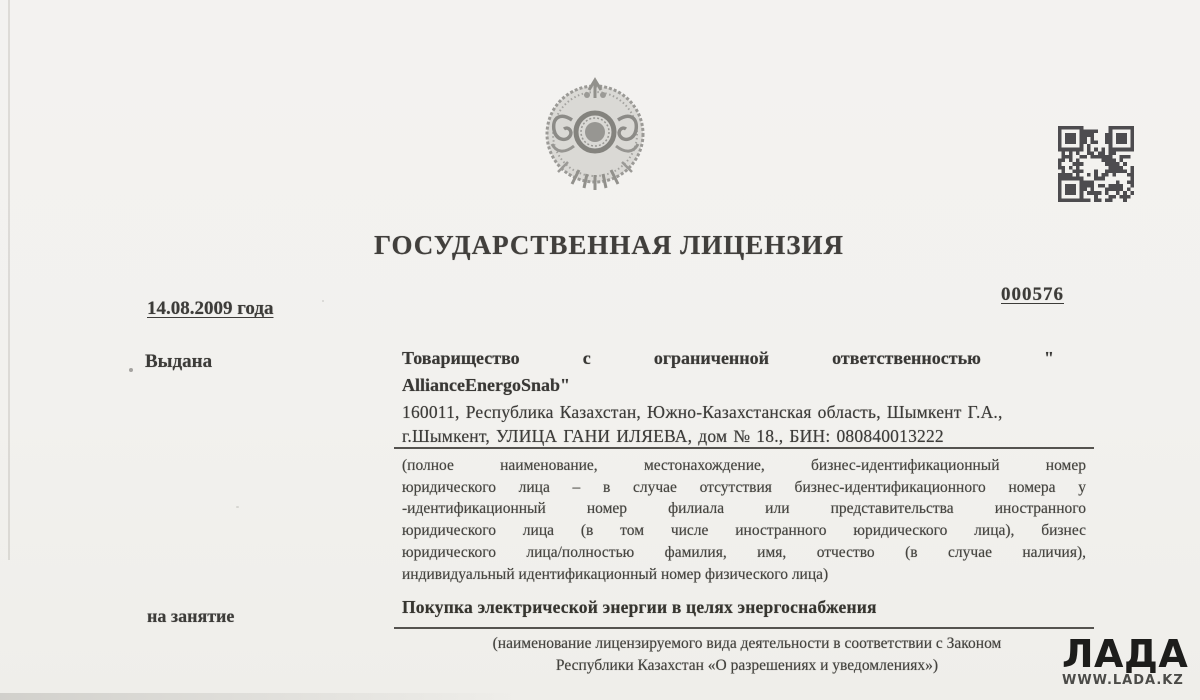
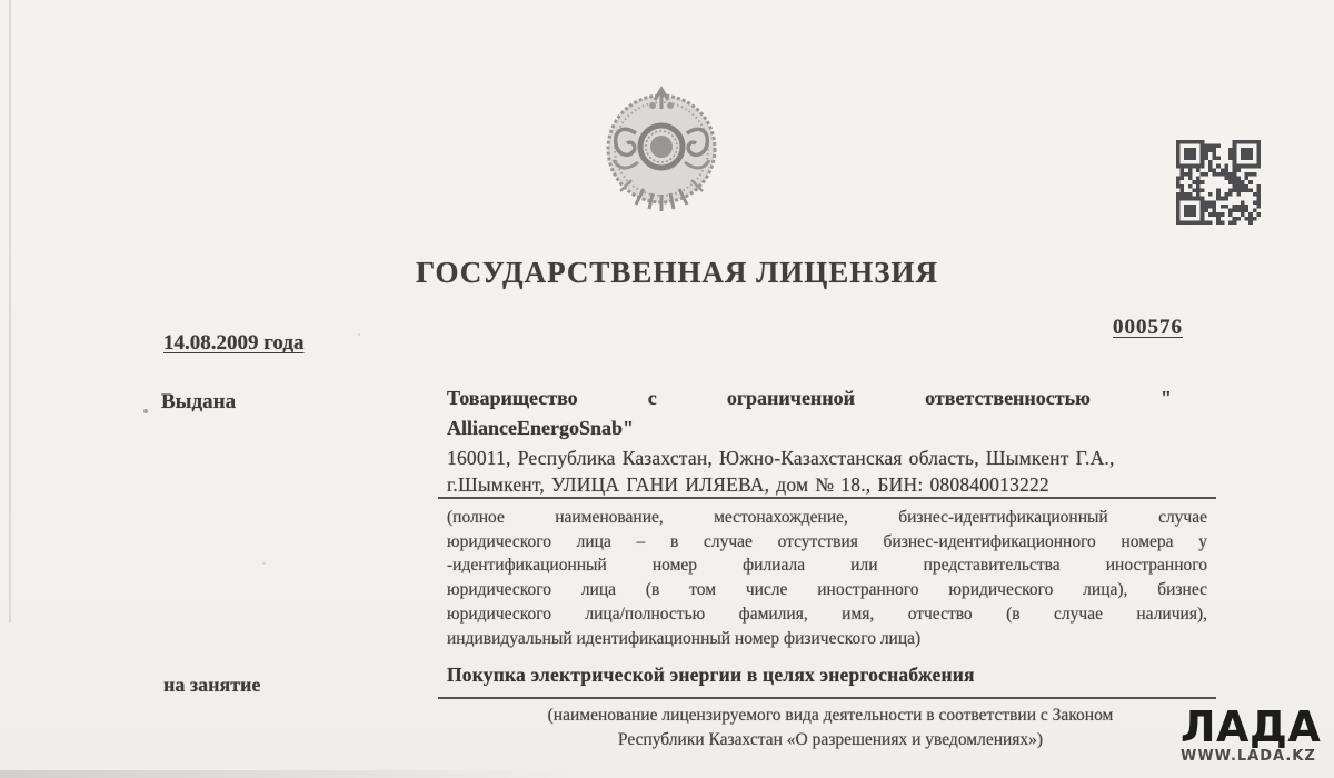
  ГОСУДАРСТВЕННАЯ ЛИЦЕНЗИЯ
  000576
  14.08.2009 года
  Выдана
  Товарищество с ограниченной ответственностью "
  AllianceEnergoSnab"
  160011, Республика Казахстан, Южно-Казахстанская область, Шымкент Г.А.,
  г.Шымкент, УЛИЦА ГАНИ ИЛЯЕВА, дом № 18., БИН: 080840013222
- (полное наименование, местонахождение, бизнес-идентификационный номер
+ (полное наименование, местонахождение, бизнес-идентификационный случае
  юридического лица – в случае отсутствия бизнес-идентификационного номера у
  -идентификационный номер филиала или представительства иностранного
  юридического лица (в том числе иностранного юридического лица), бизнес
  юридического лица/полностью фамилия, имя, отчество (в случае наличия),
  индивидуальный идентификационный номер физического лица)
  на занятие
  Покупка электрической энергии в целях энергоснабжения
  (наименование лицензируемого вида деятельности в соответствии с Законом
  Республики Казахстан «О разрешениях и уведомлениях»)
  ЛАДА
  WWW.LADA.KZ
